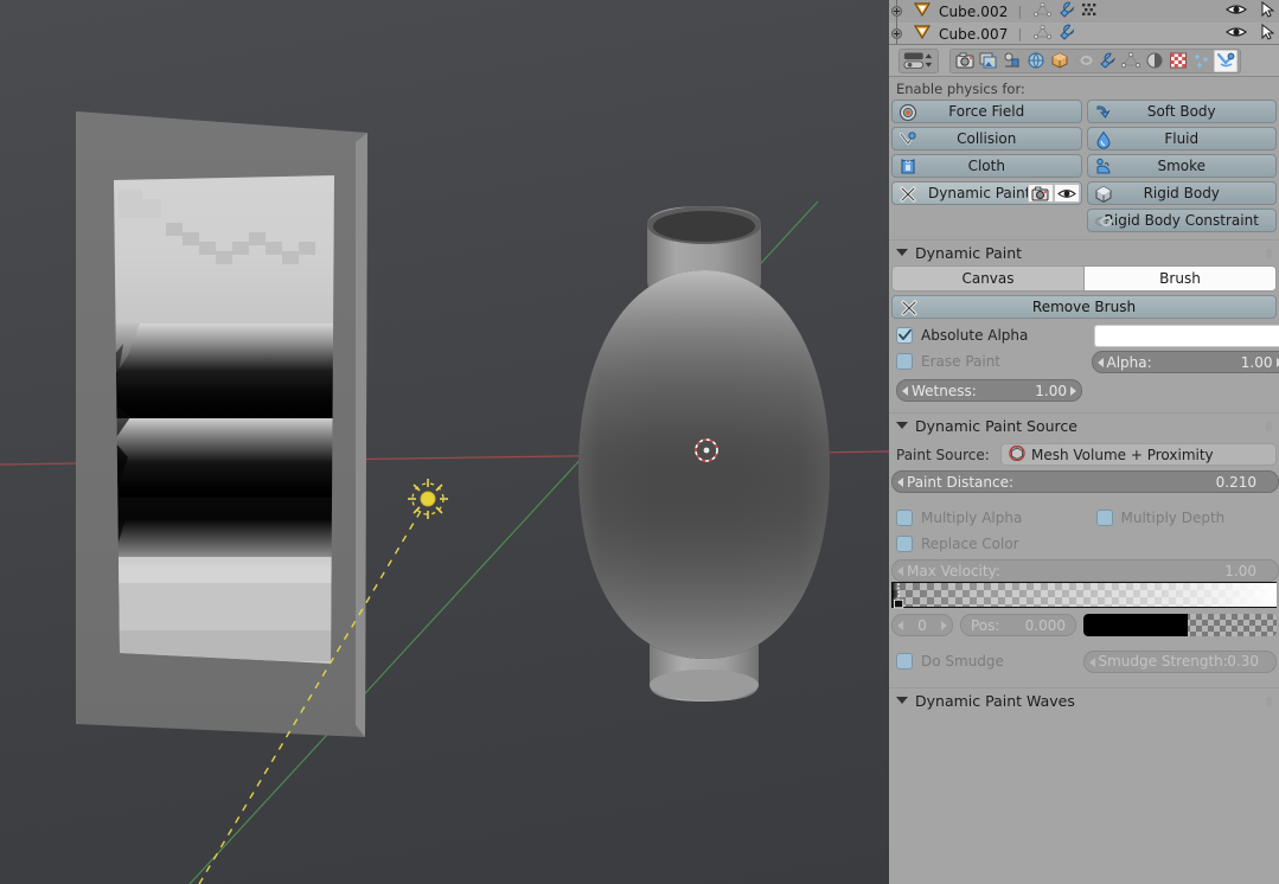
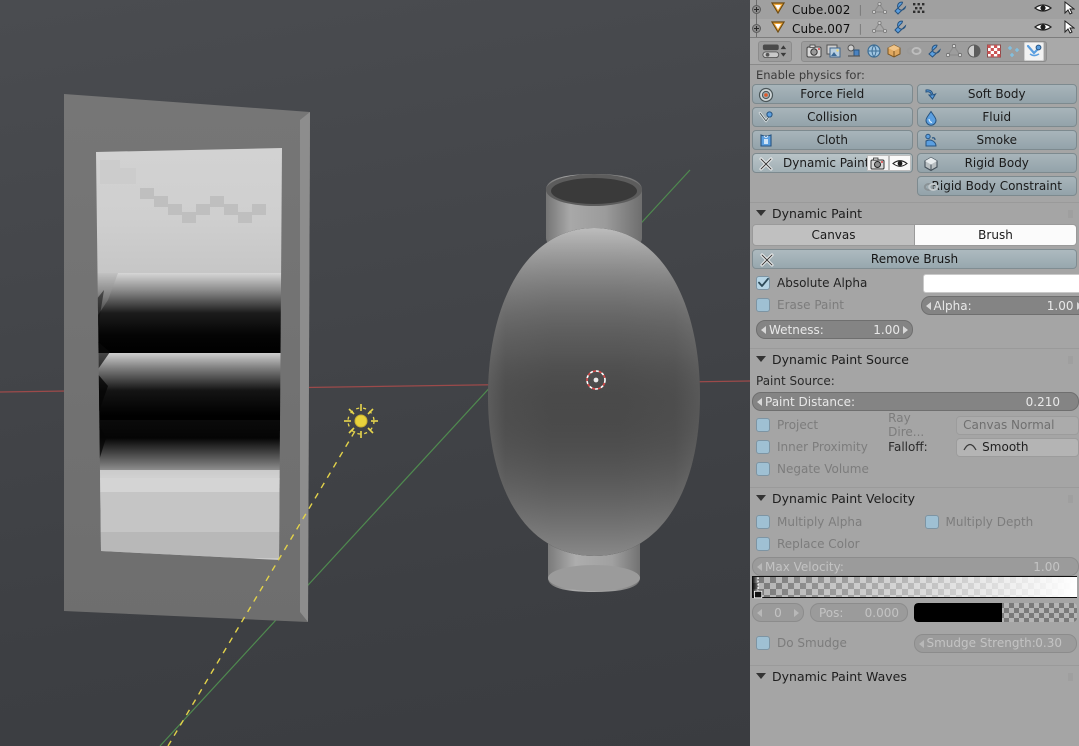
  Cube.002
  |
  Cube.007
  |
  Enable physics for:
  Force Field
  Collision
  Cloth
  Dynamic Pain
  Soft Body
  Fluid
  Smoke
  Rigid Body
  igid Body Constraint
  Dynamic Paint
  Canvas
  Brush
  Remove Brush
  Absolute Alpha
  Erase Paint
  Alpha:
  1.00
  Wetness:
  1.00
  Dynamic Paint Source
  Paint Source:
- Mesh Volume + Proximity
  Paint Distance:
  0.210
+ Project
+ Inner Proximity
+ Negate Volume
+ Ray Dire...
+ Canvas Normal
+ Falloff:
+ Smooth
+ Dynamic Paint Velocity
  Multiply Alpha
  Replace Color
  Multiply Depth
  Max Velocity:
  1.00
  0
  Pos:
  0.000
  Do Smudge
  Smudge Strength:
  0.30
  Dynamic Paint Waves
